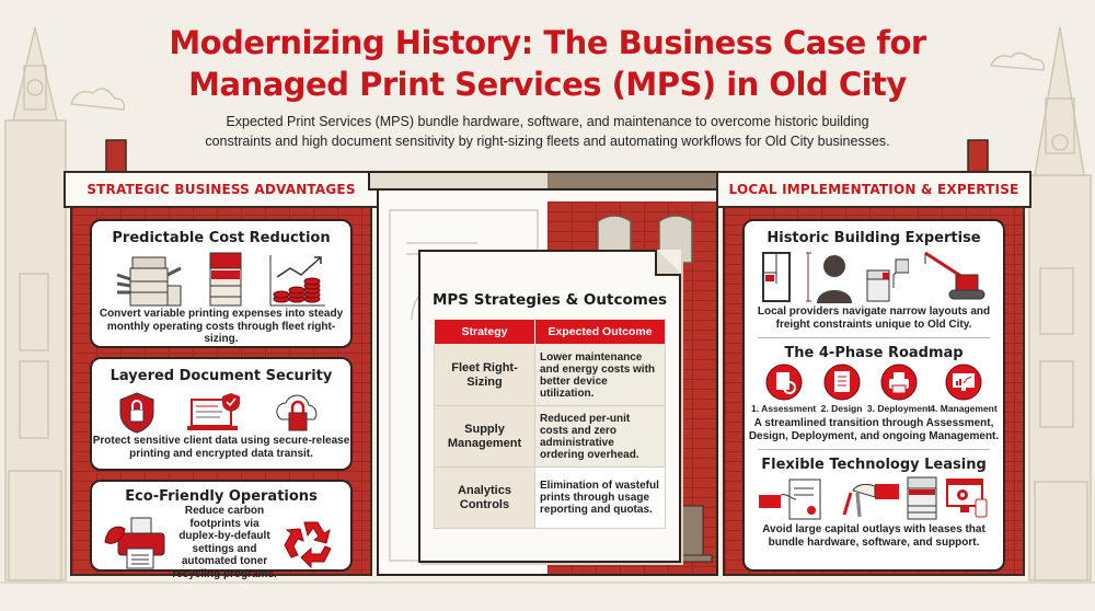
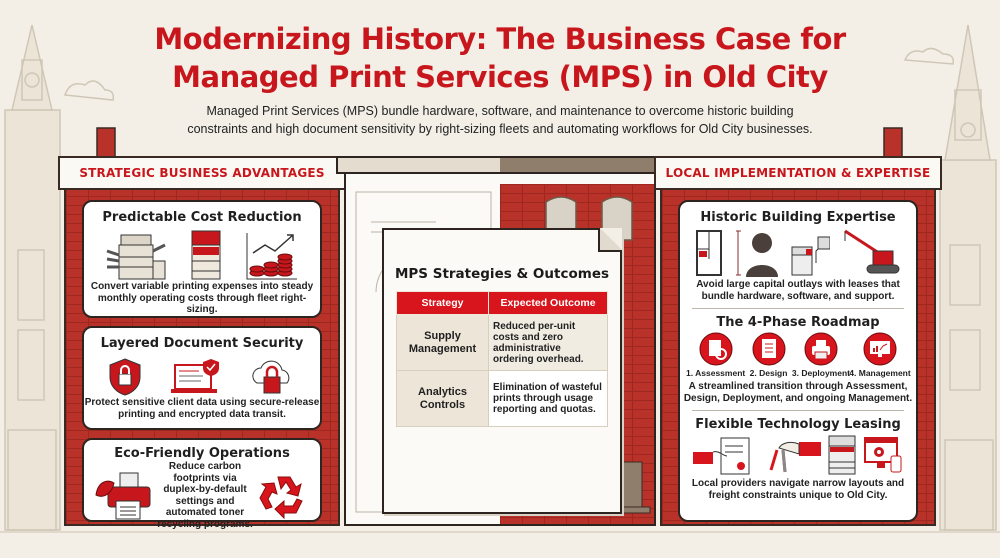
  Modernizing History: The Business Case for
  Managed Print Services (MPS) in Old City
- Expected Print Services (MPS) bundle hardware, software, and maintenance to overcome historic building
+ Managed Print Services (MPS) bundle hardware, software, and maintenance to overcome historic building
  constraints and high document sensitivity by right-sizing fleets and automating workflows for Old City businesses.
  STRATEGIC BUSINESS ADVANTAGES
  Predictable Cost Reduction
  Convert variable printing expenses into steady
  monthly operating costs through fleet right-sizing.
  Layered Document Security
  Protect sensitive client data using secure-release
  printing and encrypted data transit.
  Eco-Friendly Operations
  Reduce carbon
  footprints via
  duplex-by-default
  settings and
  automated toner
  recycling programs.
  MPS Strategies & Outcomes
  Strategy	Expected Outcome
- Fleet Right-Sizing	Lower maintenance and energy costs with better device utilization.
  Supply Management	Reduced per-unit costs and zero administrative ordering overhead.
  Analytics Controls	Elimination of wasteful prints through usage reporting and quotas.
  LOCAL IMPLEMENTATION & EXPERTISE
  Historic Building Expertise
- Local providers navigate narrow layouts and
+ Avoid large capital outlays with leases that
- freight constraints unique to Old City.
+ bundle hardware, software, and support.
  The 4-Phase Roadmap
  1. Assessment
  2. Design
  3. Deployment
  4. Management
  A streamlined transition through Assessment,
  Design, Deployment, and ongoing Management.
  Flexible Technology Leasing
- Avoid large capital outlays with leases that
+ Local providers navigate narrow layouts and
- bundle hardware, software, and support.
+ freight constraints unique to Old City.
